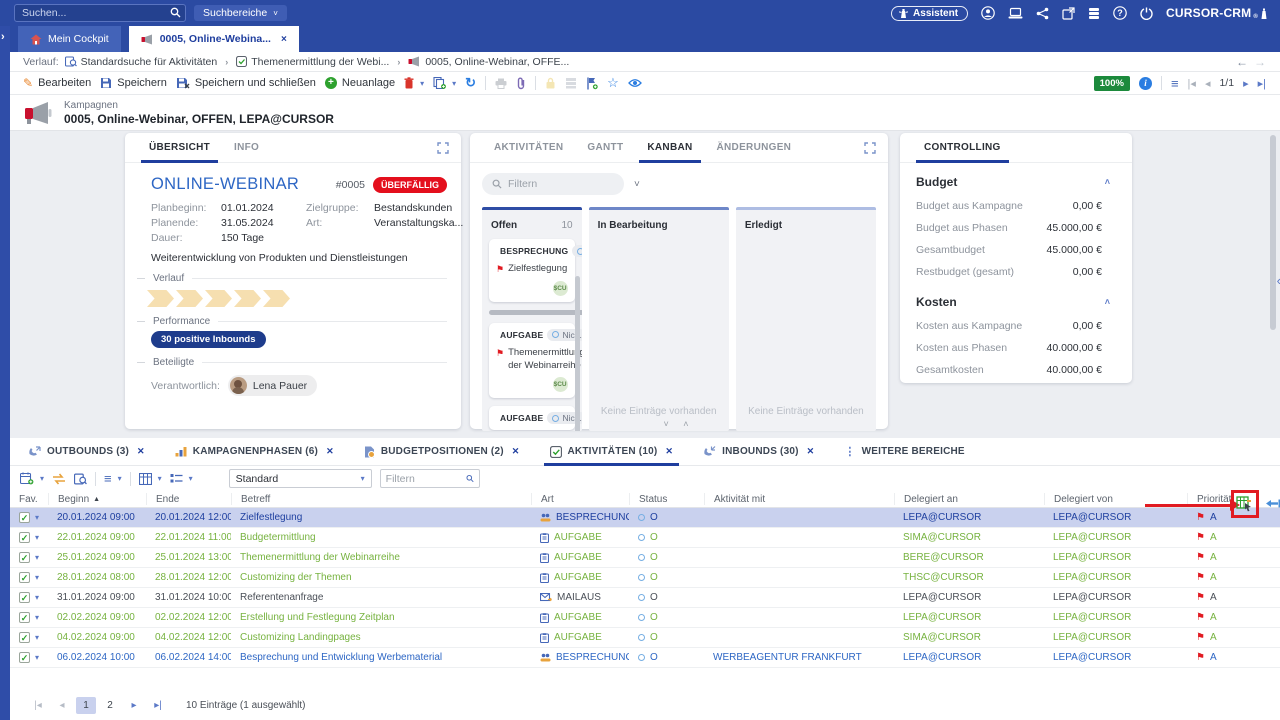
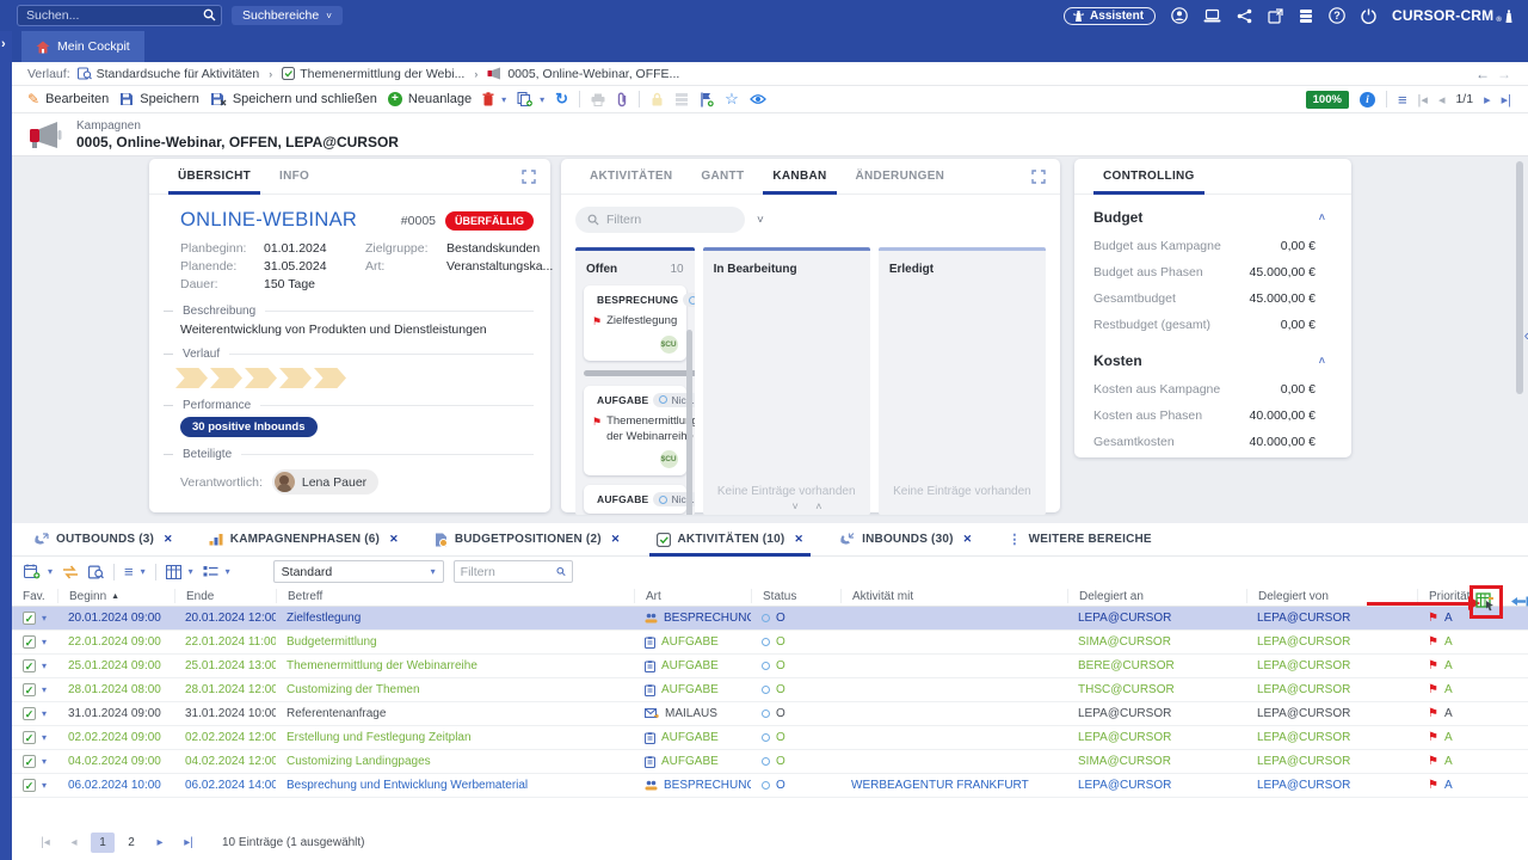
  Suchen...
  Suchbereiche
  ˅
  Assistent
  ?
  CURSOR-CRM
  Mein Cockpit
- 0005, Online-Webina...
- ×
  ›
  Verlauf:
  Standardsuche für Aktivitäten
  ›
  Themenermittlung der Webi...
  ›
  0005, Online-Webinar, OFFE...
  ←
  →
  ✎
  Bearbeiten
  Speichern
  Speichern und schließen
  +
  Neuanlage
  ▾
  ▾
  ↻
  ☆
  100%
  i
  ≡
  |◂
  ◂
  1/1
  ▸
  ▸|
  Kampagnen
  0005, Online-Webinar, OFFEN, LEPA@CURSOR
  ÜBERSICHT
  INFO
  ONLINE-WEBINAR
  #0005
  ÜBERFÄLLIG
  Planbeginn:
  01.01.2024
  Zielgruppe:
  Bestandskunden
  Planende:
  31.05.2024
  Art:
  Veranstaltungska...
  Dauer:
  150 Tage
+ Beschreibung
  Weiterentwicklung von Produkten und Dienstleistungen
  Verlauf
  Performance
  30 positive Inbounds
  Beteiligte
  Verantwortlich:
  Lena Pauer
  AKTIVITÄTEN
  GANTT
  KANBAN
  ÄNDERUNGEN
  Filtern
  ˅
  Offen
  10
  BESPRECHUNG
  ⚑
  Zielfestlegung
  AUFGABE
  ⚑
  Themenermittlu der Webinarreih
  AUFGABE
  In Bearbeitung
  Keine Einträge vorhanden
  Erledigt
  Keine Einträge vorhanden
  ˅ ˄
  CONTROLLING
  Budget
  ˄
  Budget aus Kampagne
  0,00 €
  Budget aus Phasen
  45.000,00 €
  Gesamtbudget
  45.000,00 €
  Restbudget (gesamt)
  0,00 €
  Kosten
  ˄
  Kosten aus Kampagne
  0,00 €
  Kosten aus Phasen
  40.000,00 €
  Gesamtkosten
  40.000,00 €
  ‹
  OUTBOUNDS (3)
  ✕
  KAMPAGNENPHASEN (6)
  ✕
  BUDGETPOSITIONEN (2)
  ✕
  AKTIVITÄTEN (10)
  ✕
  INBOUNDS (30)
  ✕
  ⋮
  WEITERE BEREICHE
  ▾
  ≡
  ▾
  ▾
  ▾
  Standard
  ▾
  Filtern
  Fav.
  Beginn
  Ende
  Betreff
  Art
  Status
  Aktivität mit
  Delegiert an
  Delegiert von
  Prioritä
  ✓
  ▾
  20.01.2024 09:00
  20.01.2024 12:00
  Zielfestlegung
  BESPRECHUN
  O
  LEPA@CURSOR
  LEPA@CURSOR
  ⚑
  A
  ✓
  ▾
  22.01.2024 09:00
  22.01.2024 11:00
  Budgetermittlung
  AUFGABE
  O
  SIMA@CURSOR
  LEPA@CURSOR
  ⚑
  A
  ✓
  ▾
  25.01.2024 09:00
  25.01.2024 13:00
  Themenermittlung der Webinarreihe
  AUFGABE
  O
  BERE@CURSOR
  LEPA@CURSOR
  ⚑
  A
  ✓
  ▾
  28.01.2024 08:00
  28.01.2024 12:00
  Customizing der Themen
  AUFGABE
  O
  THSC@CURSOR
  LEPA@CURSOR
  ⚑
  A
  ✓
  ▾
  31.01.2024 09:00
  31.01.2024 10:00
  Referentenanfrage
  MAILAUS
  O
  LEPA@CURSOR
  LEPA@CURSOR
  ⚑
  A
  ✓
  ▾
  02.02.2024 09:00
  02.02.2024 12:00
  Erstellung und Festlegung Zeitplan
  AUFGABE
  O
  LEPA@CURSOR
  LEPA@CURSOR
  ⚑
  A
  ✓
  ▾
  04.02.2024 09:00
  04.02.2024 12:00
  Customizing Landingpages
  AUFGABE
  O
  SIMA@CURSOR
  LEPA@CURSOR
  ⚑
  A
  ✓
  ▾
  06.02.2024 10:00
  06.02.2024 14:00
  Besprechung und Entwicklung Werbematerial
  BESPRECHUN
  O
  WERBEAGENTUR FRANKFURT
  LEPA@CURSOR
  LEPA@CURSOR
  ⚑
  A
  |◂
  ◂
  1
  2
  ▸
  ▸|
  10 Einträge (1 ausgewählt)
